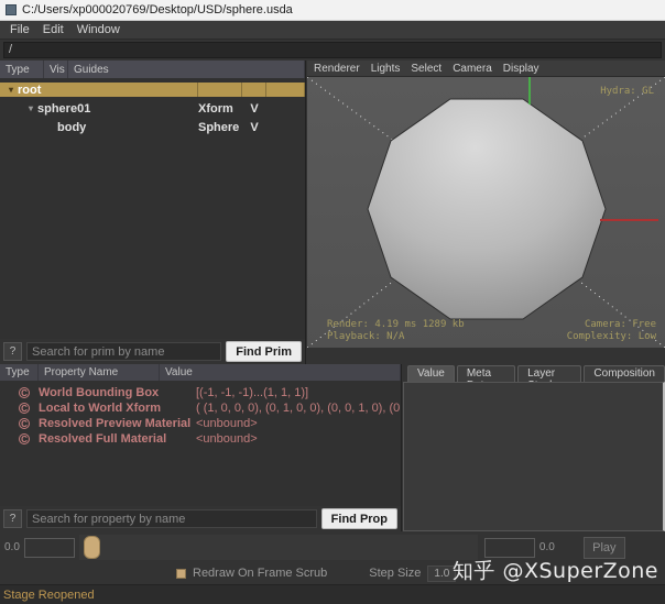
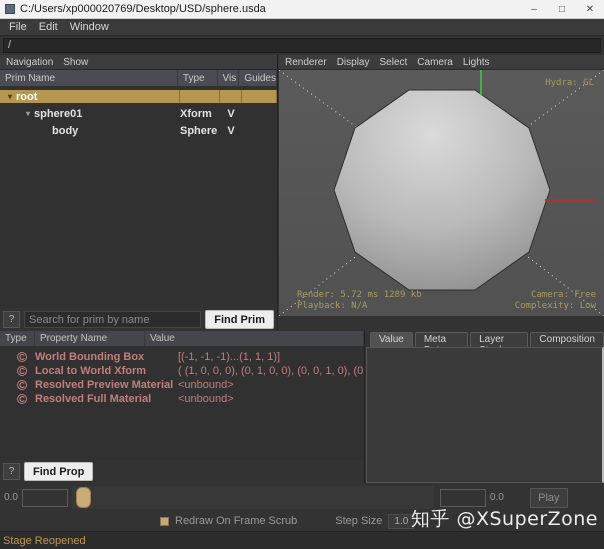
  C:/Users/xp000020769/Desktop/USD/sphere.usda
+ –
+ □
+ ✕
  File
  Edit
  Window
  /
+ Navigation
+ Show
+ Prim Name
  Type
  Vis
  Guides
  ▾
  root
  ▾
  sphere01
  Xform
  V
  body
  Sphere
  V
  ?
  Search for prim by name
  Find Prim
  Renderer
- Lights
+ Display
  Select
  Camera
- Display
+ Lights
  Hydra: GL
- Render: 4.19 ms 1289 kb
+ Render: 5.72 ms 1289 kb
  Playback: N/A
  Camera: Free
  Complexity: Low
  Type
  Property Name
  Value
  C
  World Bounding Box
  [(-1, -1, -1)...(1, 1, 1)]
  C
  Local to World Xform
  ( (1, 0, 0, 0), (0, 1, 0, 0), (0, 0, 1, 0), (0
  C
  Resolved Preview Material
  <unbound>
  C
  Resolved Full Material
  <unbound>
  ?
- Search for property by name
  Find Prop
  Value
  Composition
  0.0
  0.0
  Play
  Redraw On Frame Scrub
  Step Size
  1.0
  Stage Reopened
  知乎 @XSuperZone
